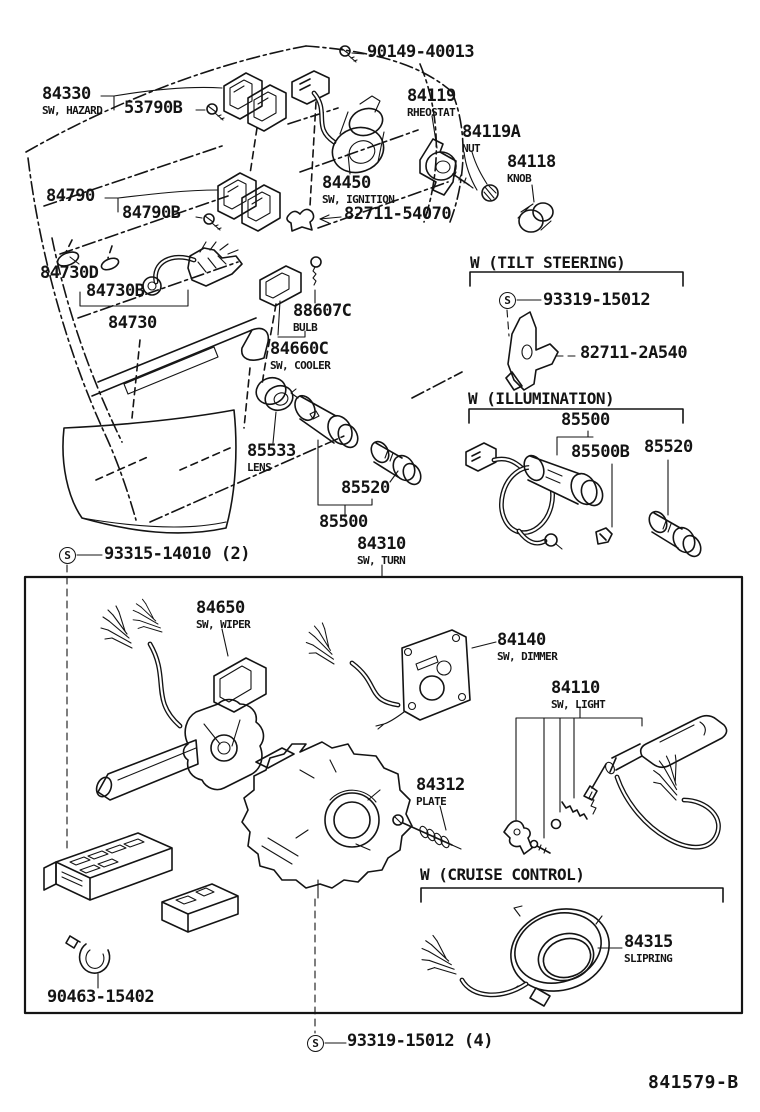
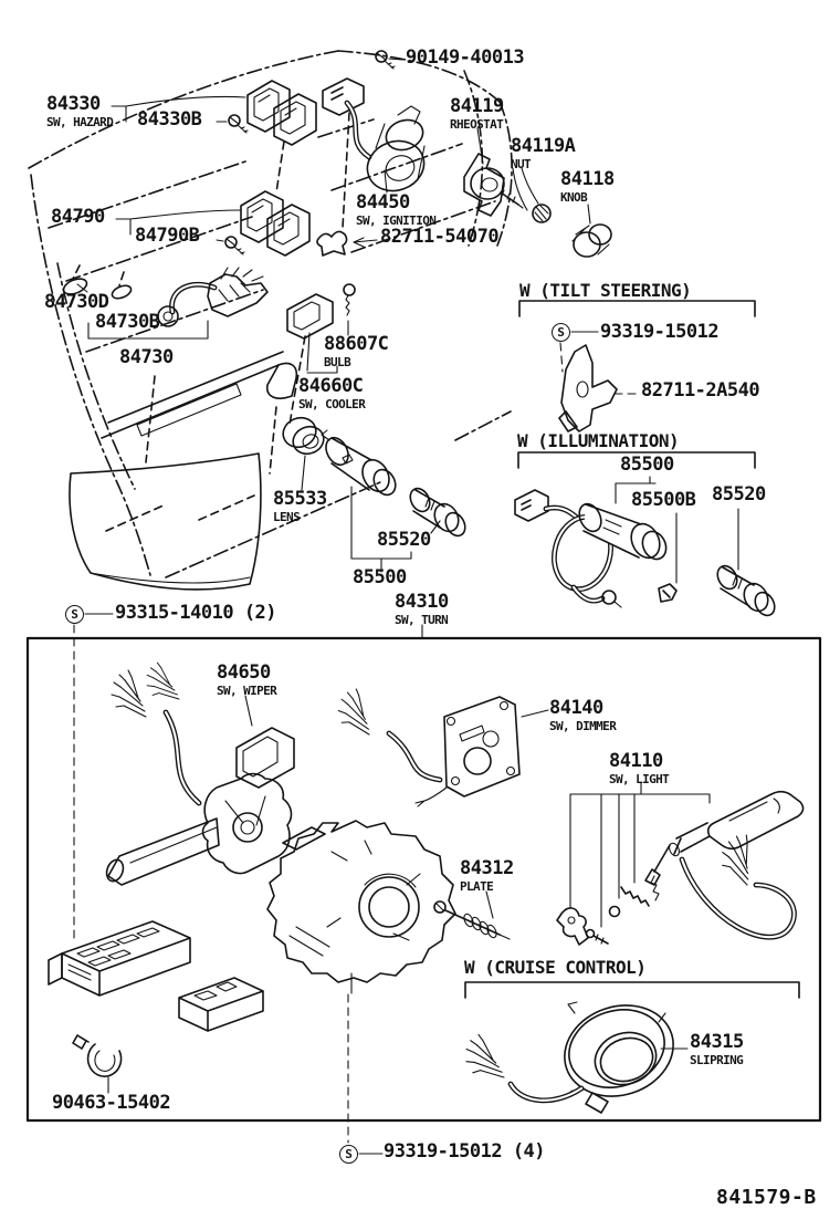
  90149-40013
  84330
  SW, HAZARD
- 53790B
+ 84330B
  84119
  RHEOSTAT
  84119A
  NUT
  84118
  KNOB
  84790
  84450
  SW, IGNITION
  84790B
  82711-54070
  84730D
  84730B
  84730
  88607C
  BULB
  84660C
  SW, COOLER
  W (TILT STEERING)
  S
  93319-15012
  82711-2A540
  W (ILLUMINATION)
  85500
  85500B
  85520
  85533
  LENS
  85520
  85500
  S
  93315-14010 (2)
  84310
  SW, TURN
  84650
  SW, WIPER
  84140
  SW, DIMMER
  84110
  SW, LIGHT
  84312
  PLATE
  W (CRUISE CONTROL)
  84315
  SLIPRING
  90463-15402
  S
  93319-15012 (4)
  841579-B
